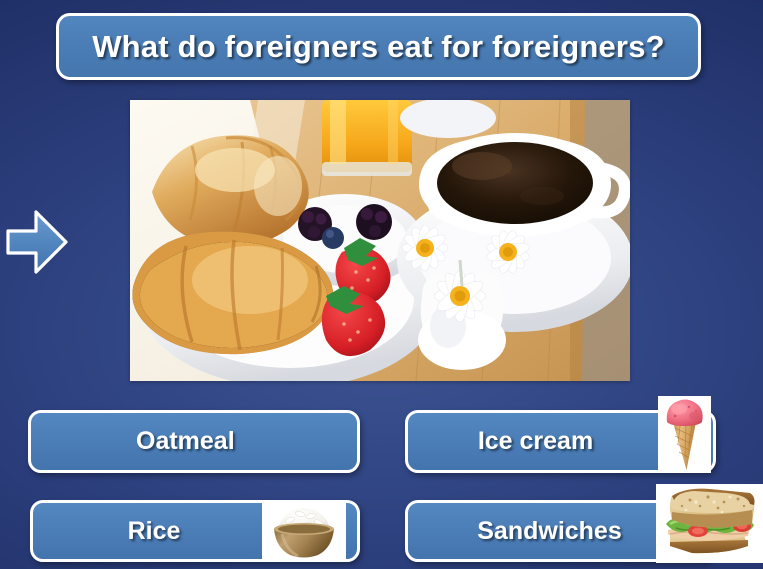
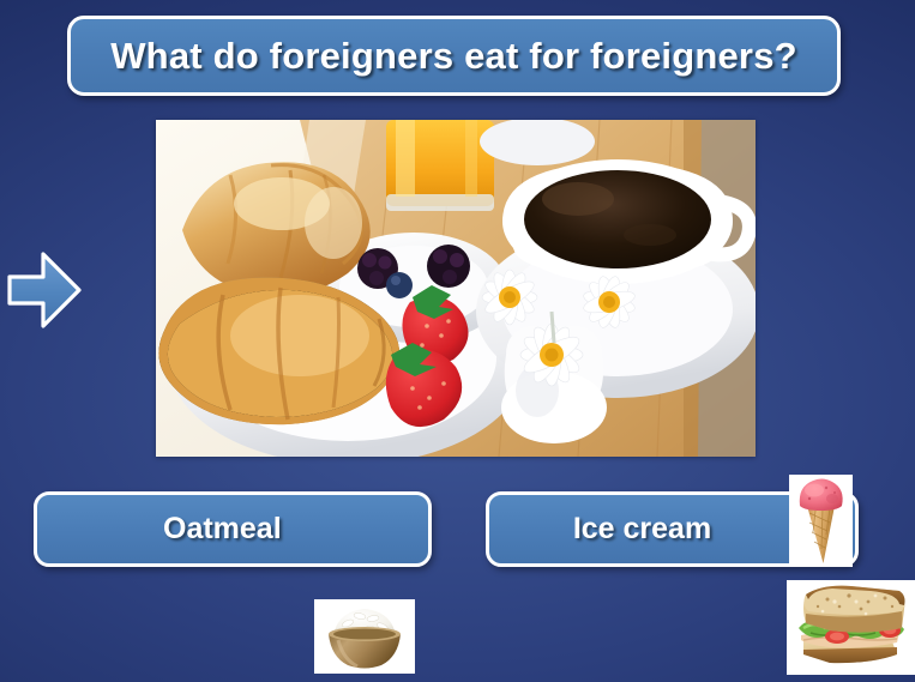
  What do foreigners eat for foreigners?
  Oatmeal
  Ice cream
- Rice
- Sandwiches
